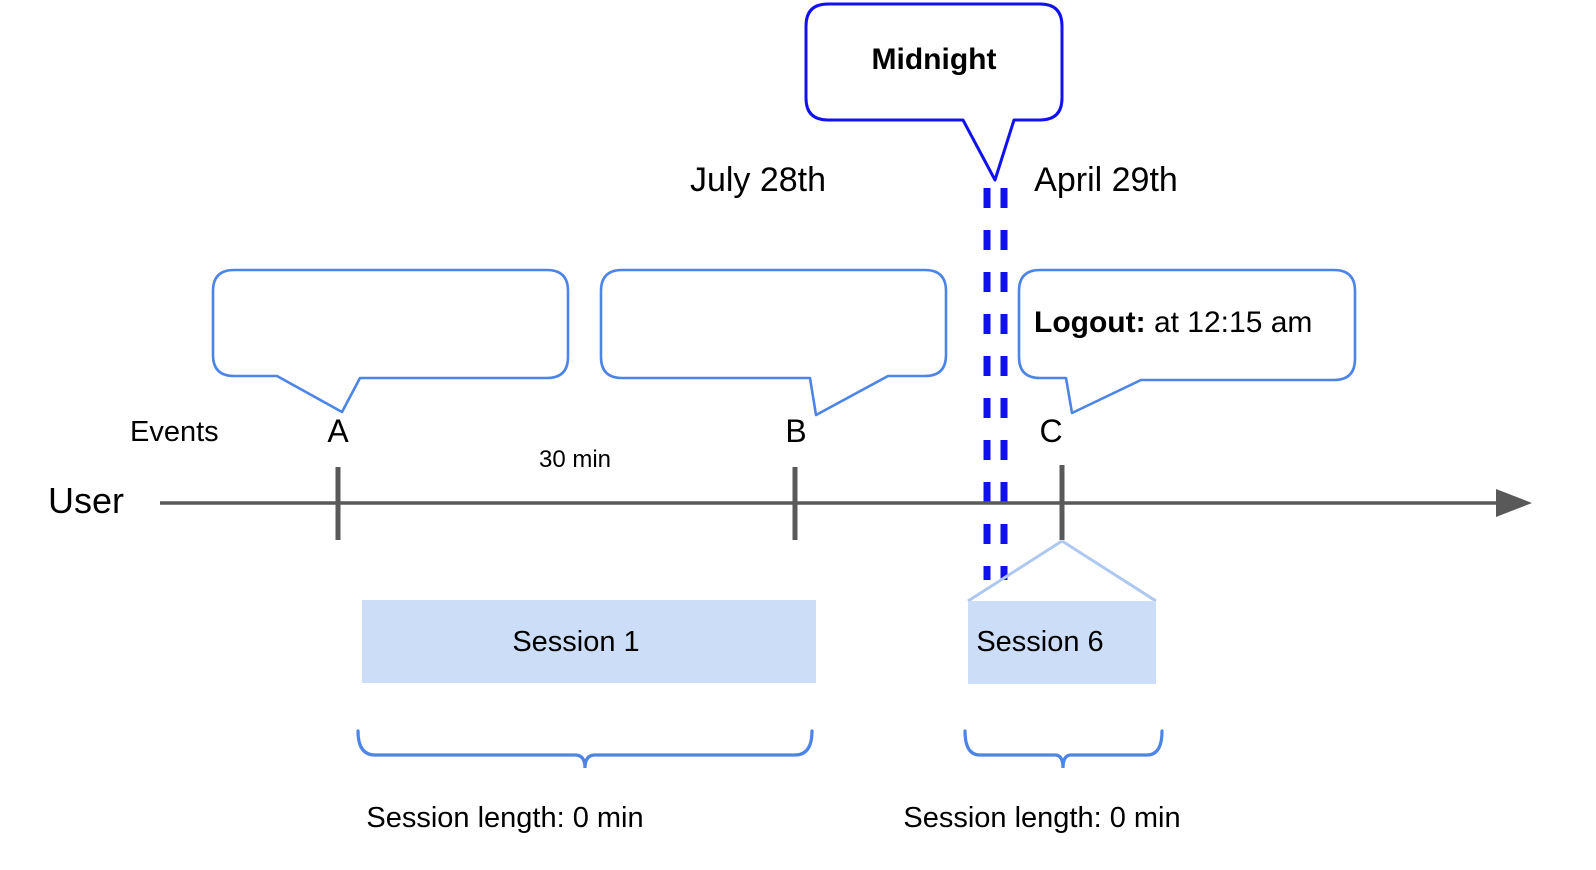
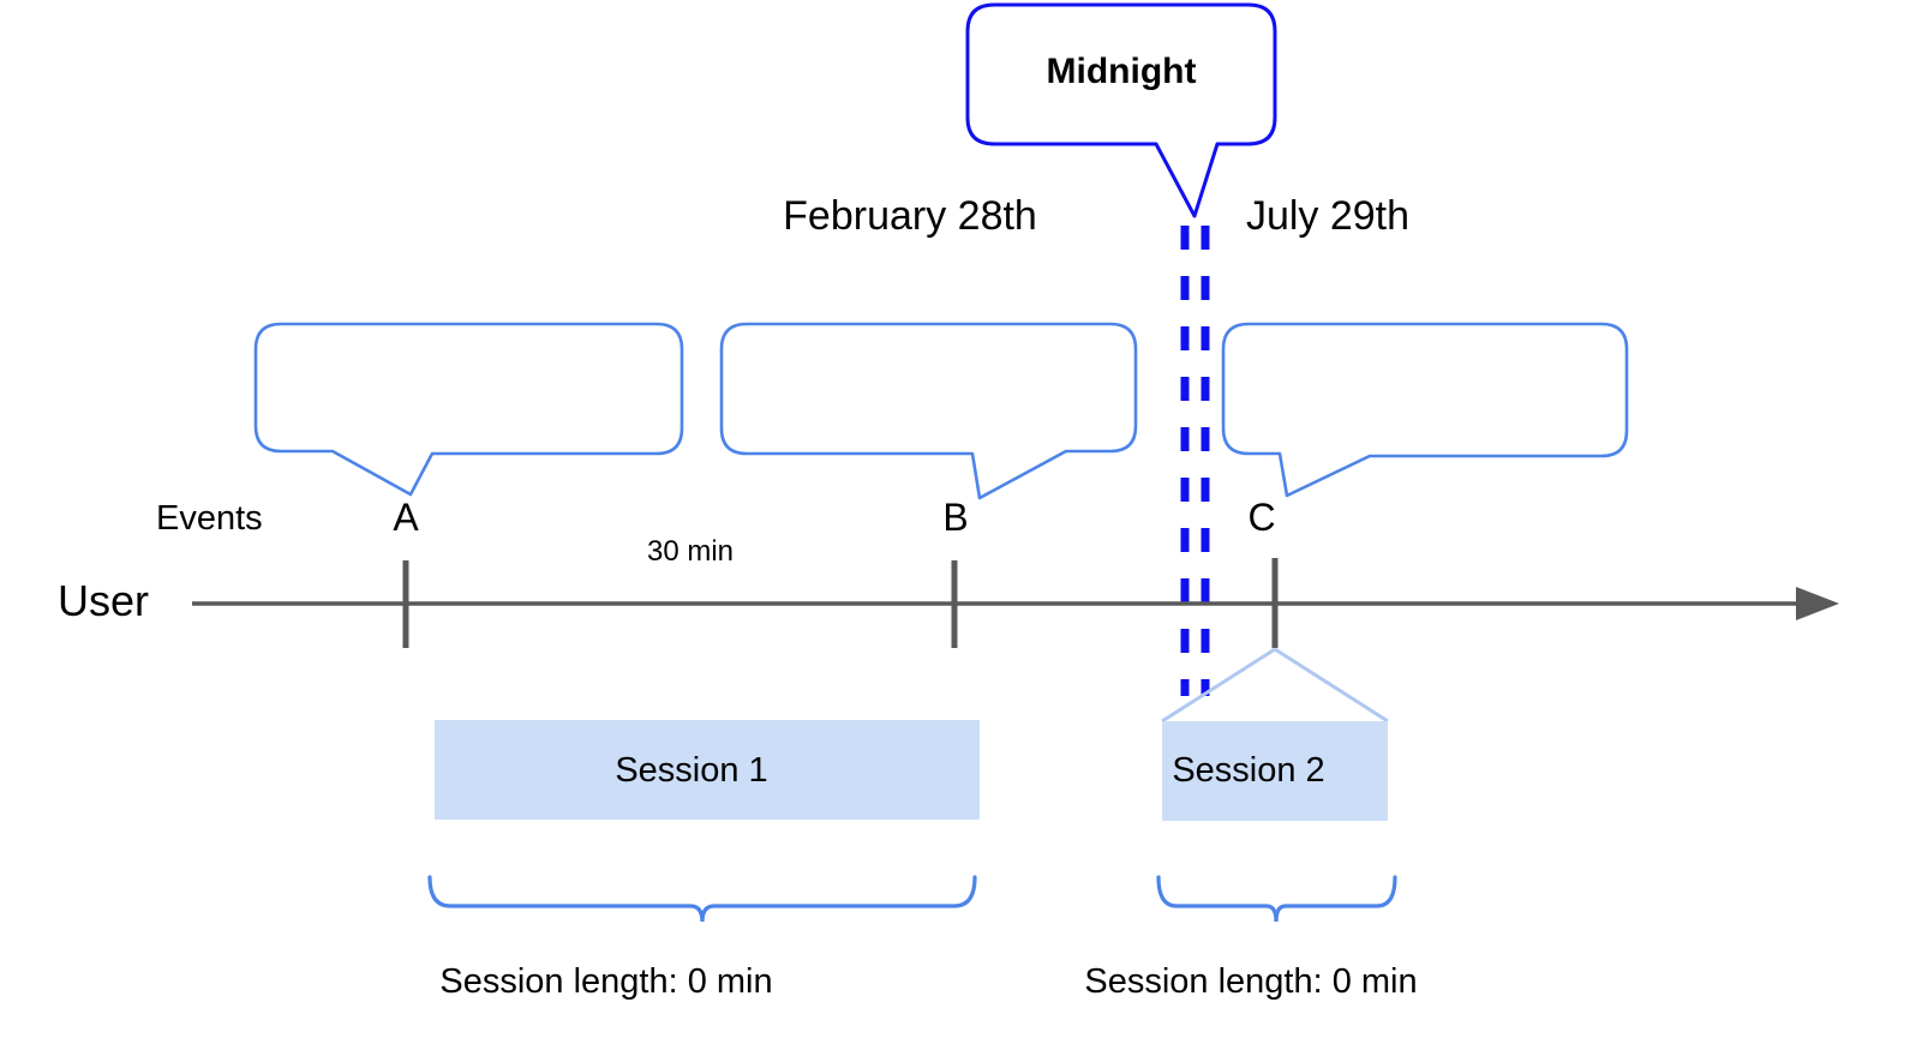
  Midnight
- July 28th
+ February 28th
- April 29th
+ July 29th
- Logout: at 12:15 am
  Events
  A
  B
  C
  30 min
  User
  Session 1
- Session 6
+ Session 2
  Session length: 0 min
  Session length: 0 min
